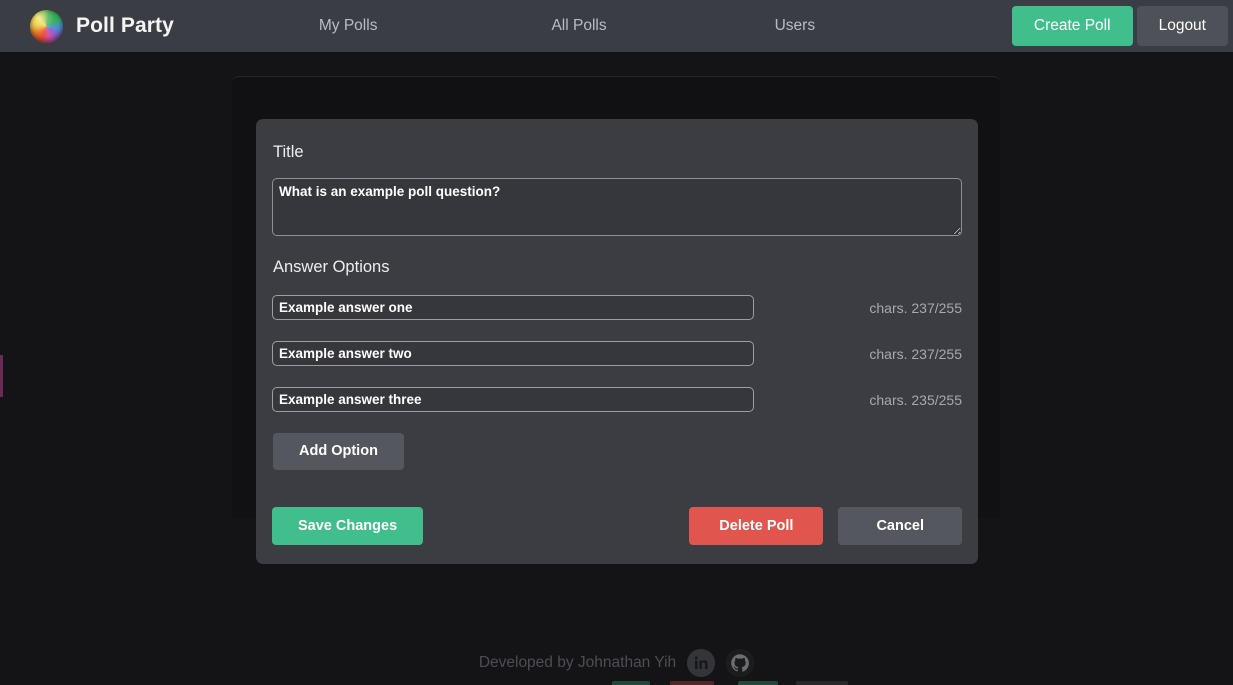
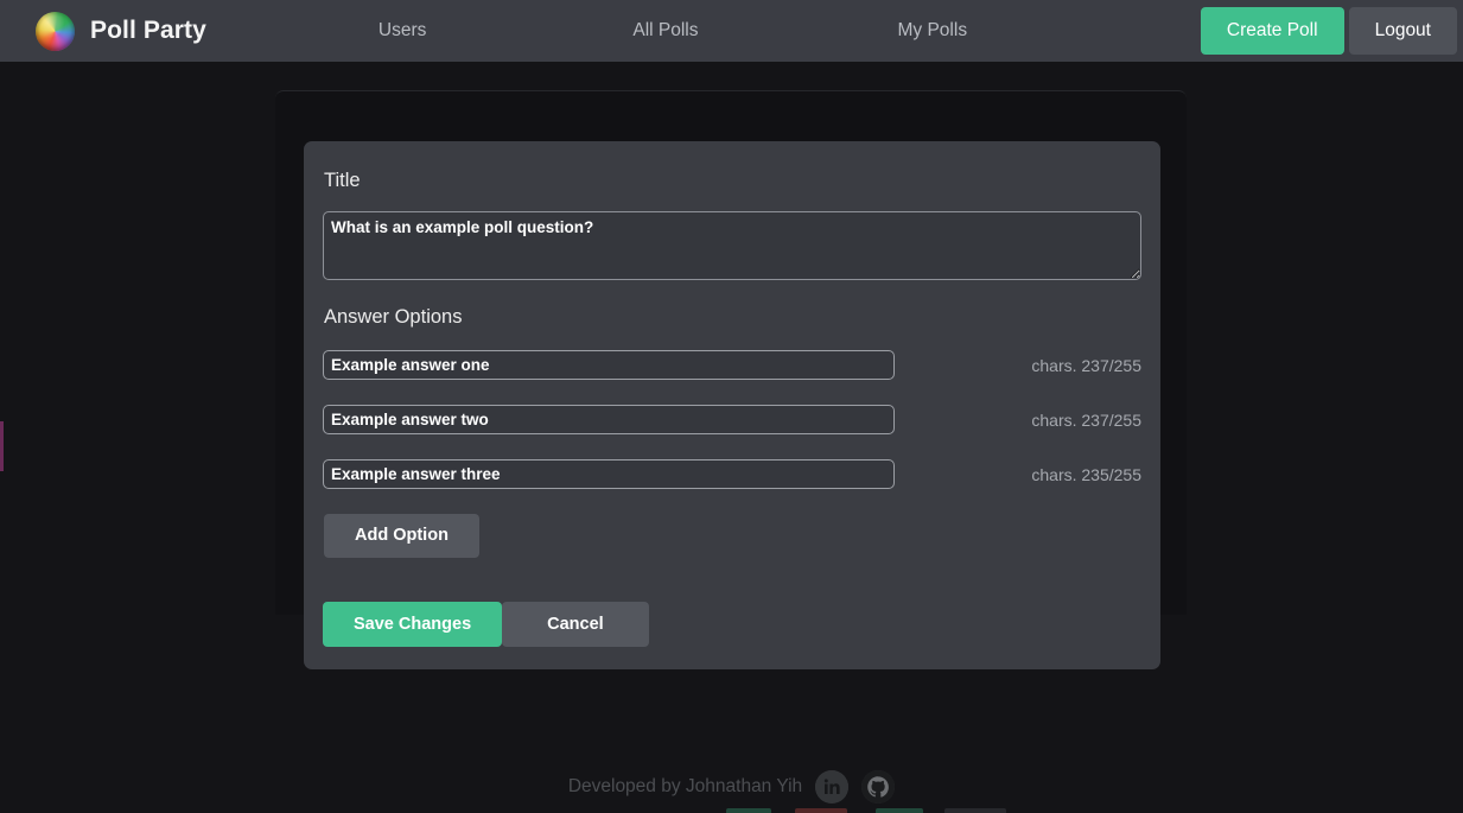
  Poll Party
- My Polls
+ Users
  All Polls
- Users
+ My Polls
  Create Poll
  Logout
  Title
  What is an example poll question?
  Answer Options
  Example answer one
  chars. 237/255
  Example answer two
  chars. 237/255
  Example answer three
  chars. 235/255
  Add Option
  Save Changes
- Delete Poll
  Cancel
  Developed by Johnathan Yih
